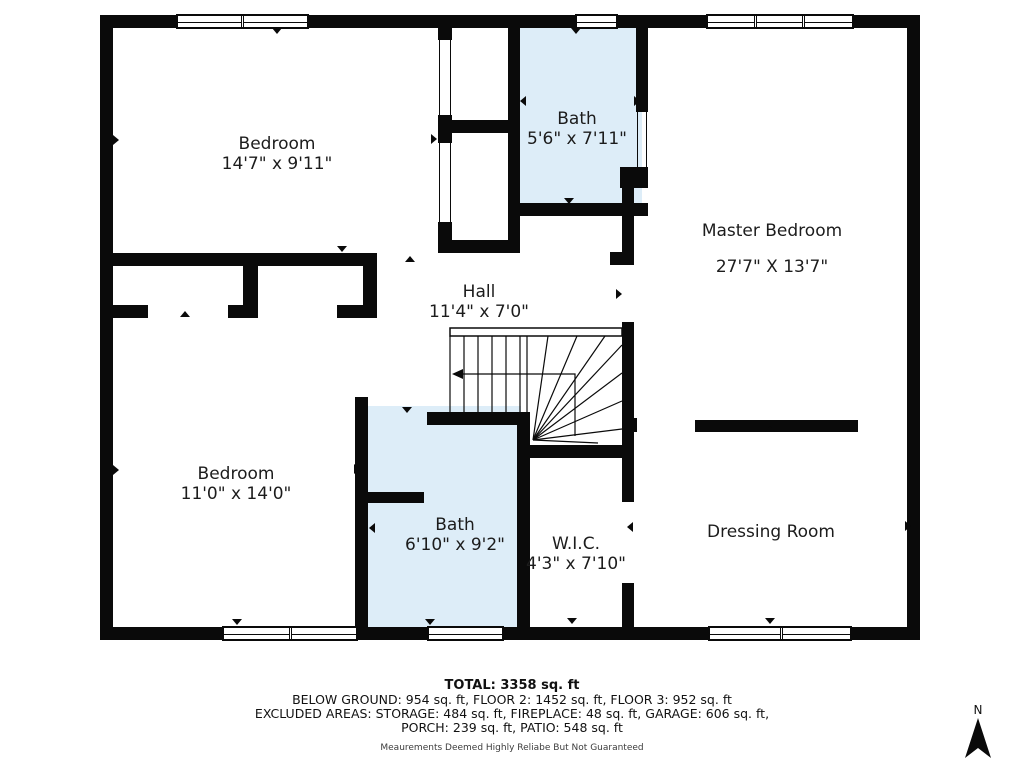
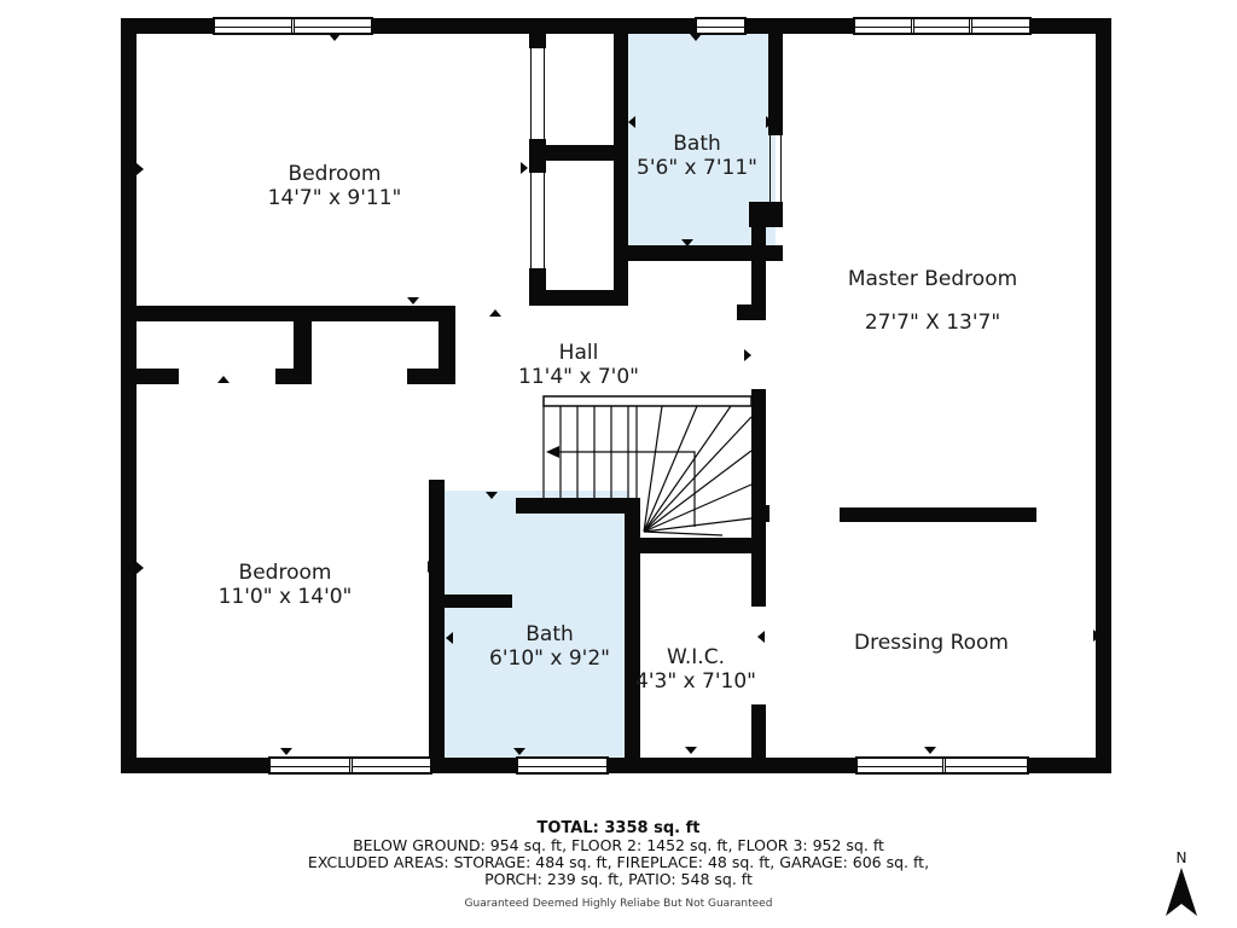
  Bedroom
  14'7" x 9'11"
  Bath
  5'6" x 7'11"
  Master Bedroom
  27'7" X 13'7"
  Hall
  11'4" x 7'0"
  Bedroom
  11'0" x 14'0"
  Bath
  6'10" x 9'2"
  W.I.C.
  4'3" x 7'10"
  Dressing Room
  TOTAL: 3358 sq. ft
  BELOW GROUND: 954 sq. ft, FLOOR 2: 1452 sq. ft, FLOOR 3: 952 sq. ft
  EXCLUDED AREAS: STORAGE: 484 sq. ft, FIREPLACE: 48 sq. ft, GARAGE: 606 sq. ft,
  PORCH: 239 sq. ft, PATIO: 548 sq. ft
- Meaurements Deemed Highly Reliabe But Not Guaranteed
+ Guaranteed Deemed Highly Reliabe But Not Guaranteed
  N
